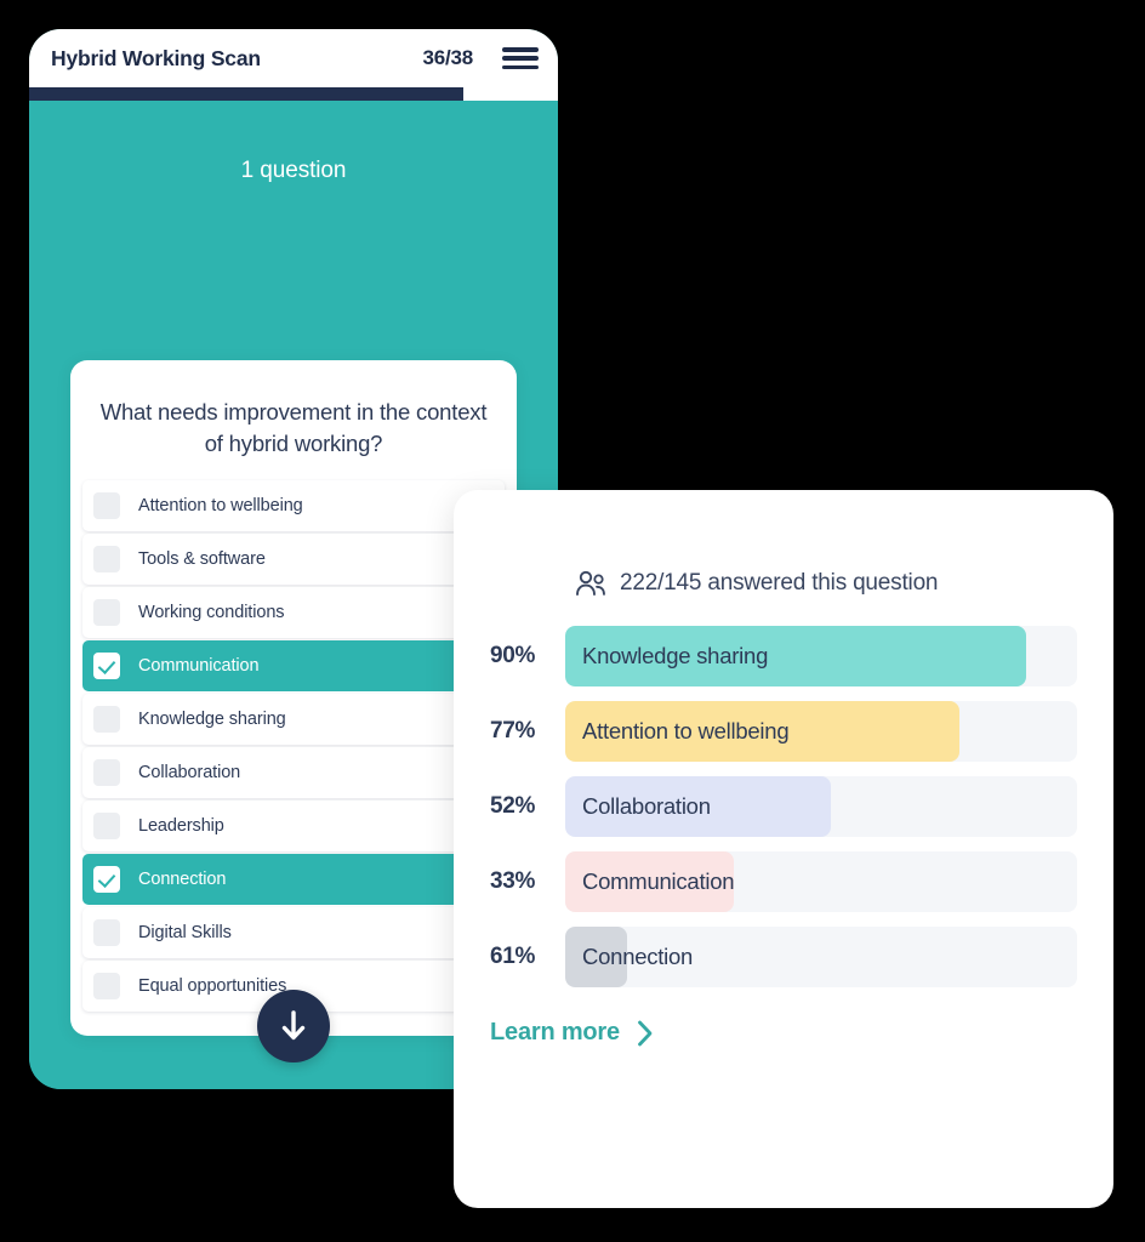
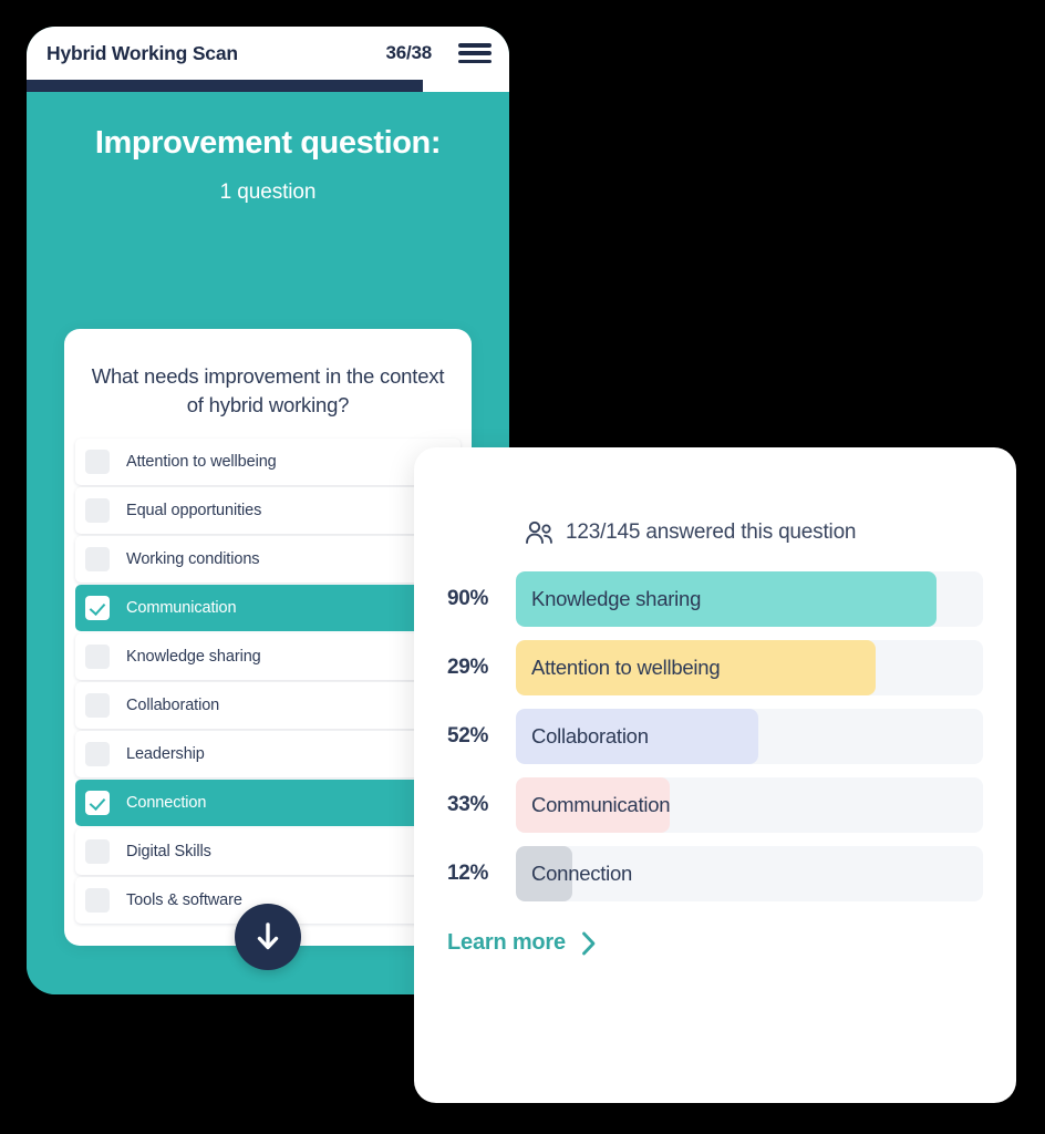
  Hybrid Working Scan
  36/38
+ Improvement question:
  1 question
  What needs improvement in the context of hybrid working?
  Attention to wellbeing
- Tools & software
+ Equal opportunities
  Working conditions
  Communication
  Knowledge sharing
  Collaboration
  Leadership
  Connection
  Digital Skills
- Equal opportunities
+ Tools & software
- 222/145 answered this question
+ 123/145 answered this question
  90%
  Knowledge sharing
- 77%
+ 29%
  Attention to wellbeing
  52%
  Collaboration
  33%
  Communication
- 61%
+ 12%
  Connection
  Learn more
